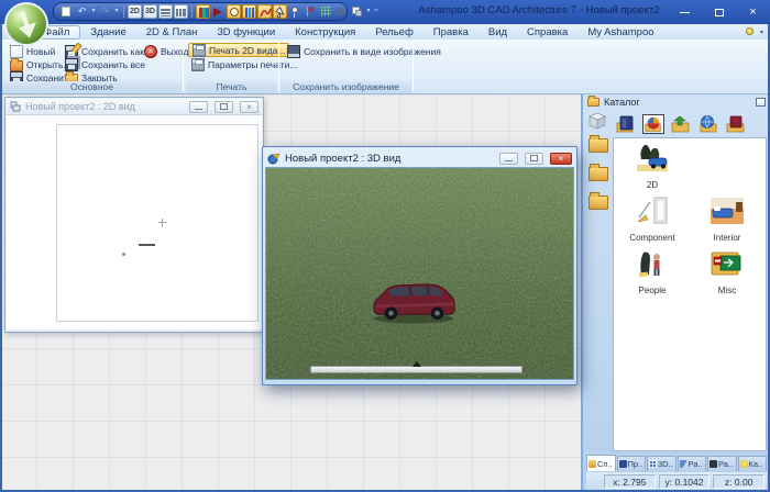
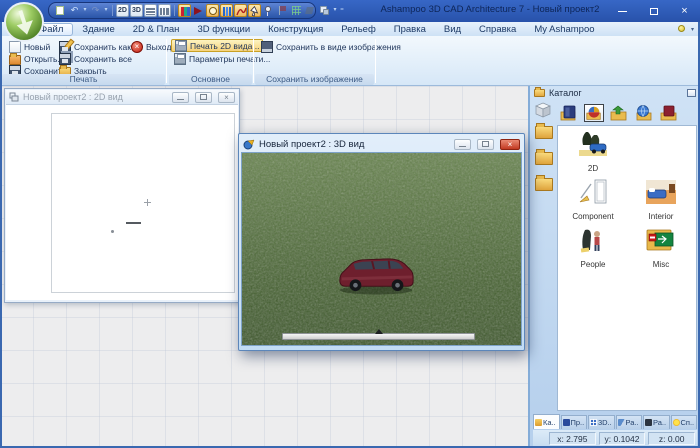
  Ashampoo 3D CAD Architecture 7 - Новый проект2
  ×
  ↶
  ↷
  Файл
  Здание
  2D & План
  3D функции
  Конструкция
  Рельеф
  Правка
  Вид
  Справка
  My Ashampoo
  Новый
  Открыть
  Сохрани
  Сохранить как
  Сохранить все
  Закрыть
  Выход
- Основное
+ Печать
  Печать 2D вида..
  Параметры печти...
- Печать
+ Основное
  Сохранить в виде изобржения
  Сохранить изображение
  Новый проект2 : 2D вид
  ×
  Новый проект2 : 3D вид
  ×
  Каталог
  2D
  Component
  Interior
  People
  Misc
- Сп..
+ Ка..
  Пр..
  3D..
  Ра..
  Ра..
- Ка..
+ Сп..
  x: 2.795
  y: 0.1042
  z: 0.00
